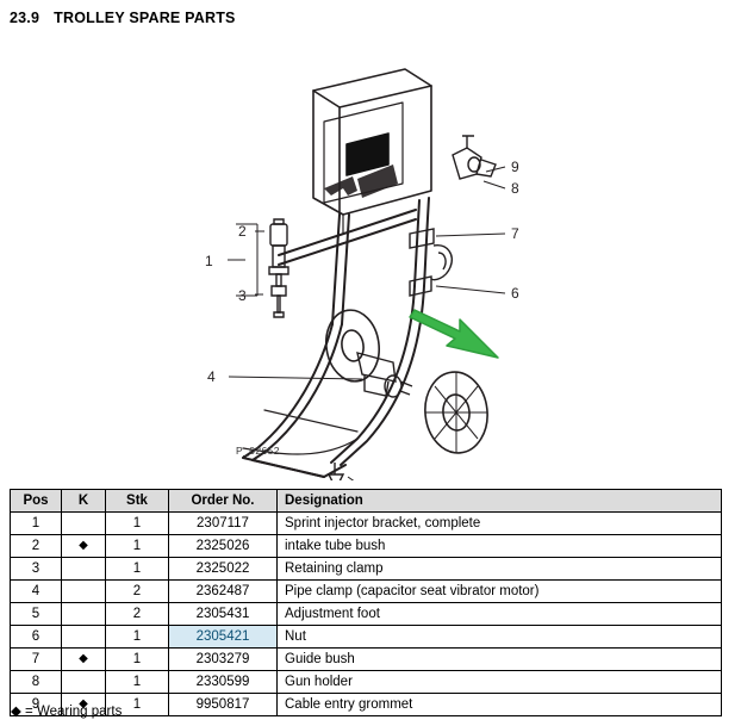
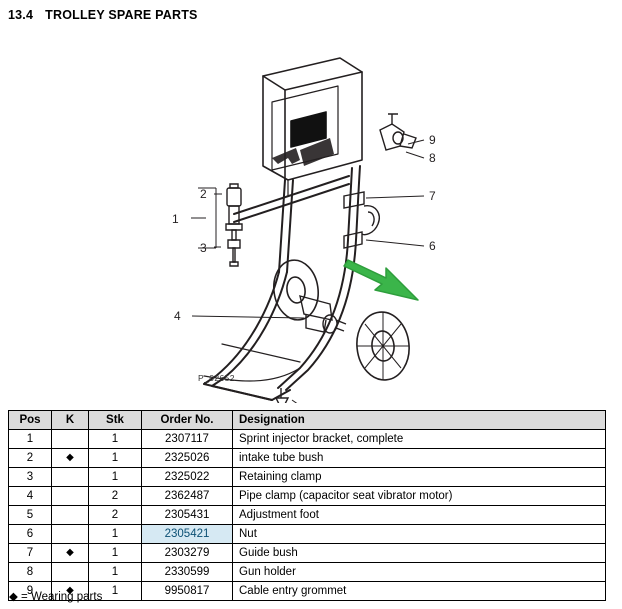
- 23.9 TROLLEY SPARE PARTS
+ 13.4 TROLLEY SPARE PARTS
  1
  2
  3
  4
  6
  7
  8
  9
  P_02652
  Pos	K	Stk	Order No.	Designation
  1		1	2307117	Sprint injector bracket, complete
  2	◆	1	2325026	intake tube bush
  3		1	2325022	Retaining clamp
  4		2	2362487	Pipe clamp (capacitor seat vibrator motor)
  5		2	2305431	Adjustment foot
  6		1	2305421	Nut
  7	◆	1	2303279	Guide bush
  8		1	2330599	Gun holder
  9	◆	1	9950817	Cable entry grommet
  ◆ = Wearing parts
